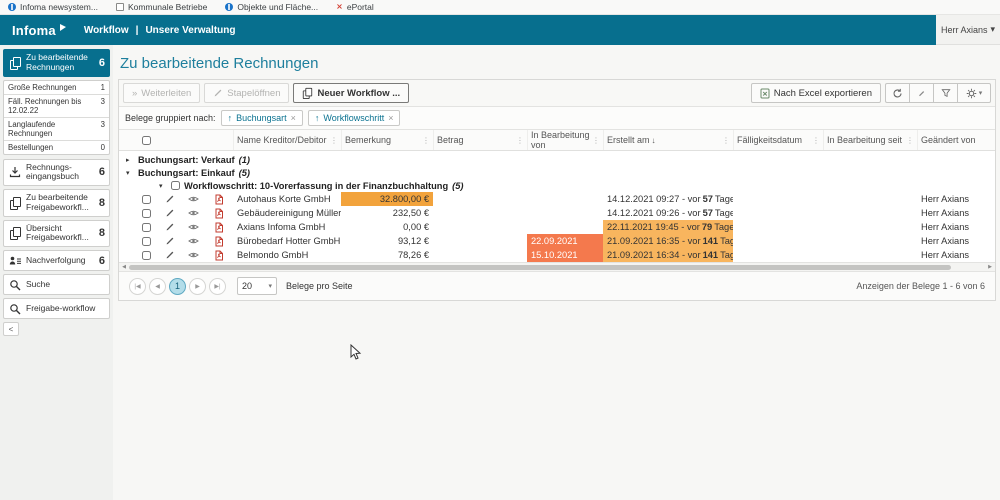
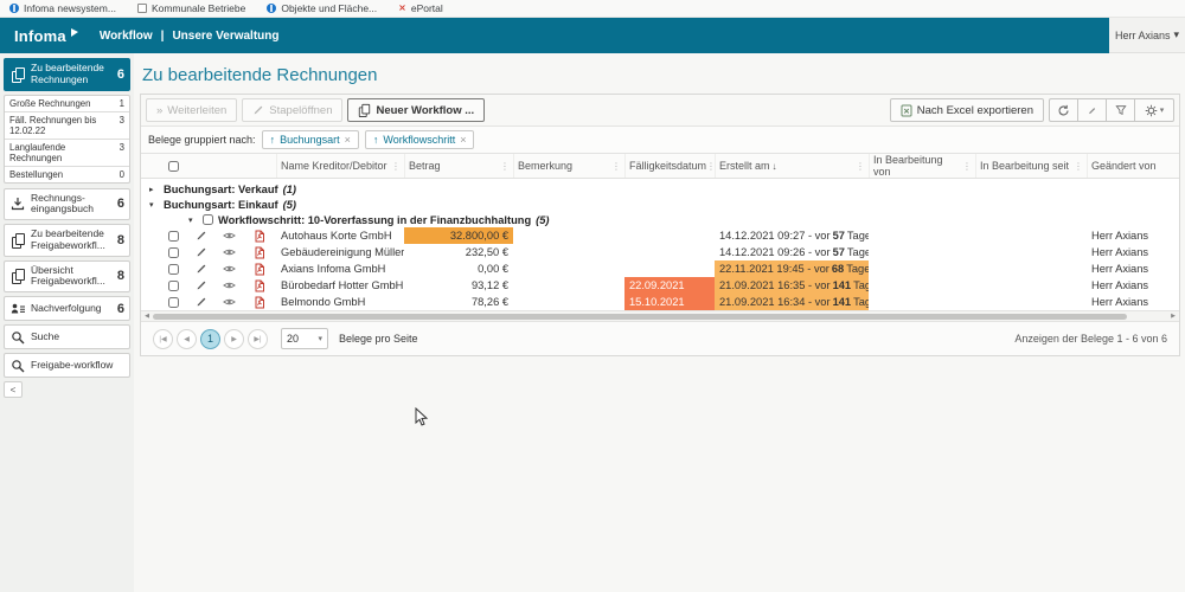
  Infoma newsystem...
  Kommunale Betriebe
  Objekte und Fläche...
  ⨯
  ePortal
  Infoma
  Workflow
  |
  Unsere Verwaltung
  Herr Axians
  ▾
  Zu bearbeitende Rechnungen
  6
  Große Rechnungen
  1
  Fäll. Rechnungen bis 12.02.22
  3
  Langlaufende Rechnungen
  3
  Bestellungen
  0
  Rechnungs-eingangsbuch
  6
  Zu bearbeitende Freigabeworkfl...
  8
  Übersicht Freigabeworkfl...
  8
  Nachverfolgung
  6
  Suche
  Freigabe-workflow
  <
  Zu bearbeitende Rechnungen
  »
  Weiterleiten
  Stapelöffnen
  Neuer Workflow ...
  Nach Excel exportieren
  Belege gruppiert nach:
  ↑
  Buchungsart
  ×
  ↑
  Workflowschritt
  ×
  Name Kreditor/Debitor
  ⋮
- Bemerkung
+ Betrag
  ⋮
- Betrag
+ Bemerkung
  ⋮
- In Bearbeitung von
+ Fälligkeitsdatum
  ⋮
  Erstellt am ↓
  ⋮
- Fälligkeitsdatum
+ In Bearbeitung von
  ⋮
  In Bearbeitung seit
  ⋮
  Geändert von
  Buchungsart: Verkauf
  (1)
  Buchungsart: Einkauf
  (5)
  Workflowschritt: 10-Vorerfassung in der Finanzbuchhaltung
  (5)
  Autohaus Korte GmbH
  32.800,00 €
  14.12.2021 09:27 - vor
  57
  Tage
  Herr Axians
  Gebäudereinigung Müller
  232,50 €
  14.12.2021 09:26 - vor
  57
  Tage
  Herr Axians
  Axians Infoma GmbH
  0,00 €
  22.11.2021 19:45 - vor
- 79
+ 68
  Tage
  Herr Axians
  Bürobedarf Hotter GmbH
  93,12 €
  22.09.2021
  21.09.2021 16:35 - vor
  141
  Herr Axians
  Belmondo GmbH
  78,26 €
  15.10.2021
  21.09.2021 16:34 - vor
  141
  Herr Axians
  1
  20
  Belege pro Seite
  Anzeigen der Belege 1 - 6 von 6
